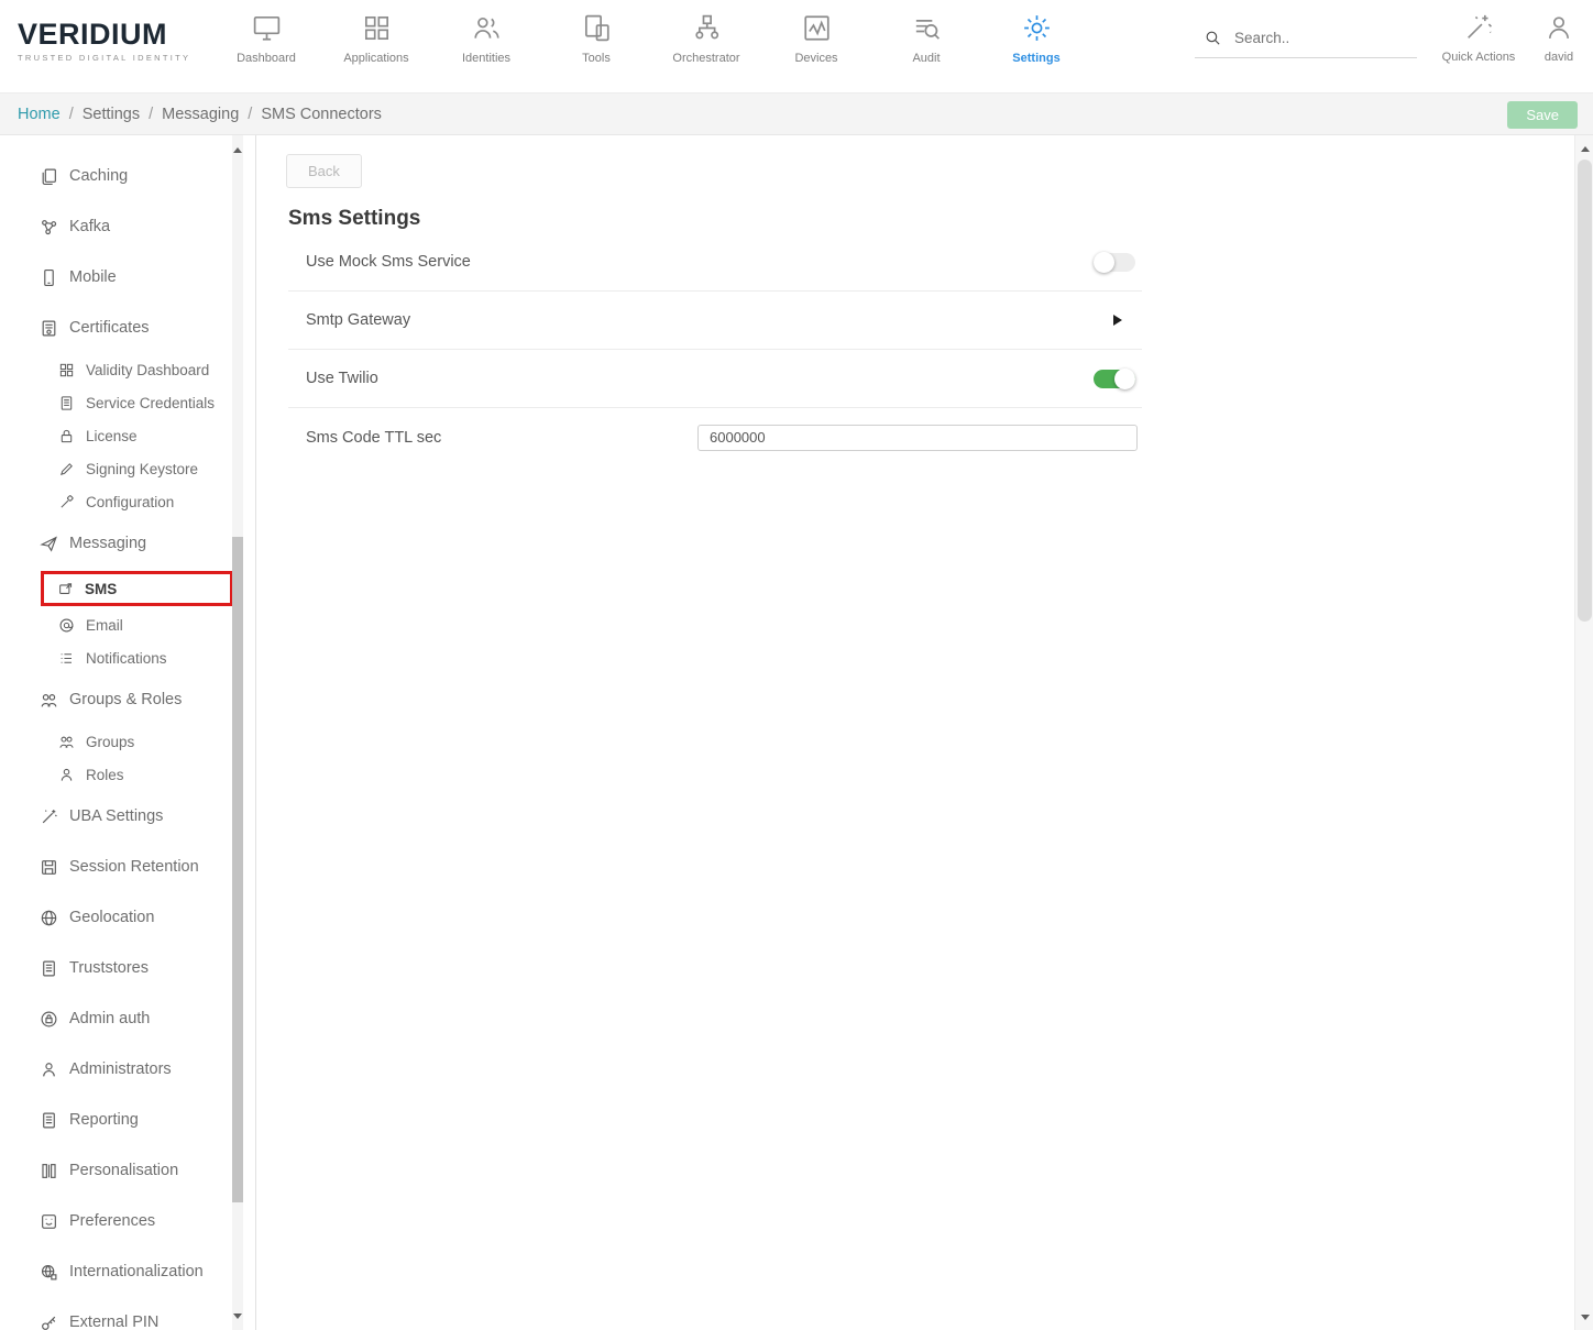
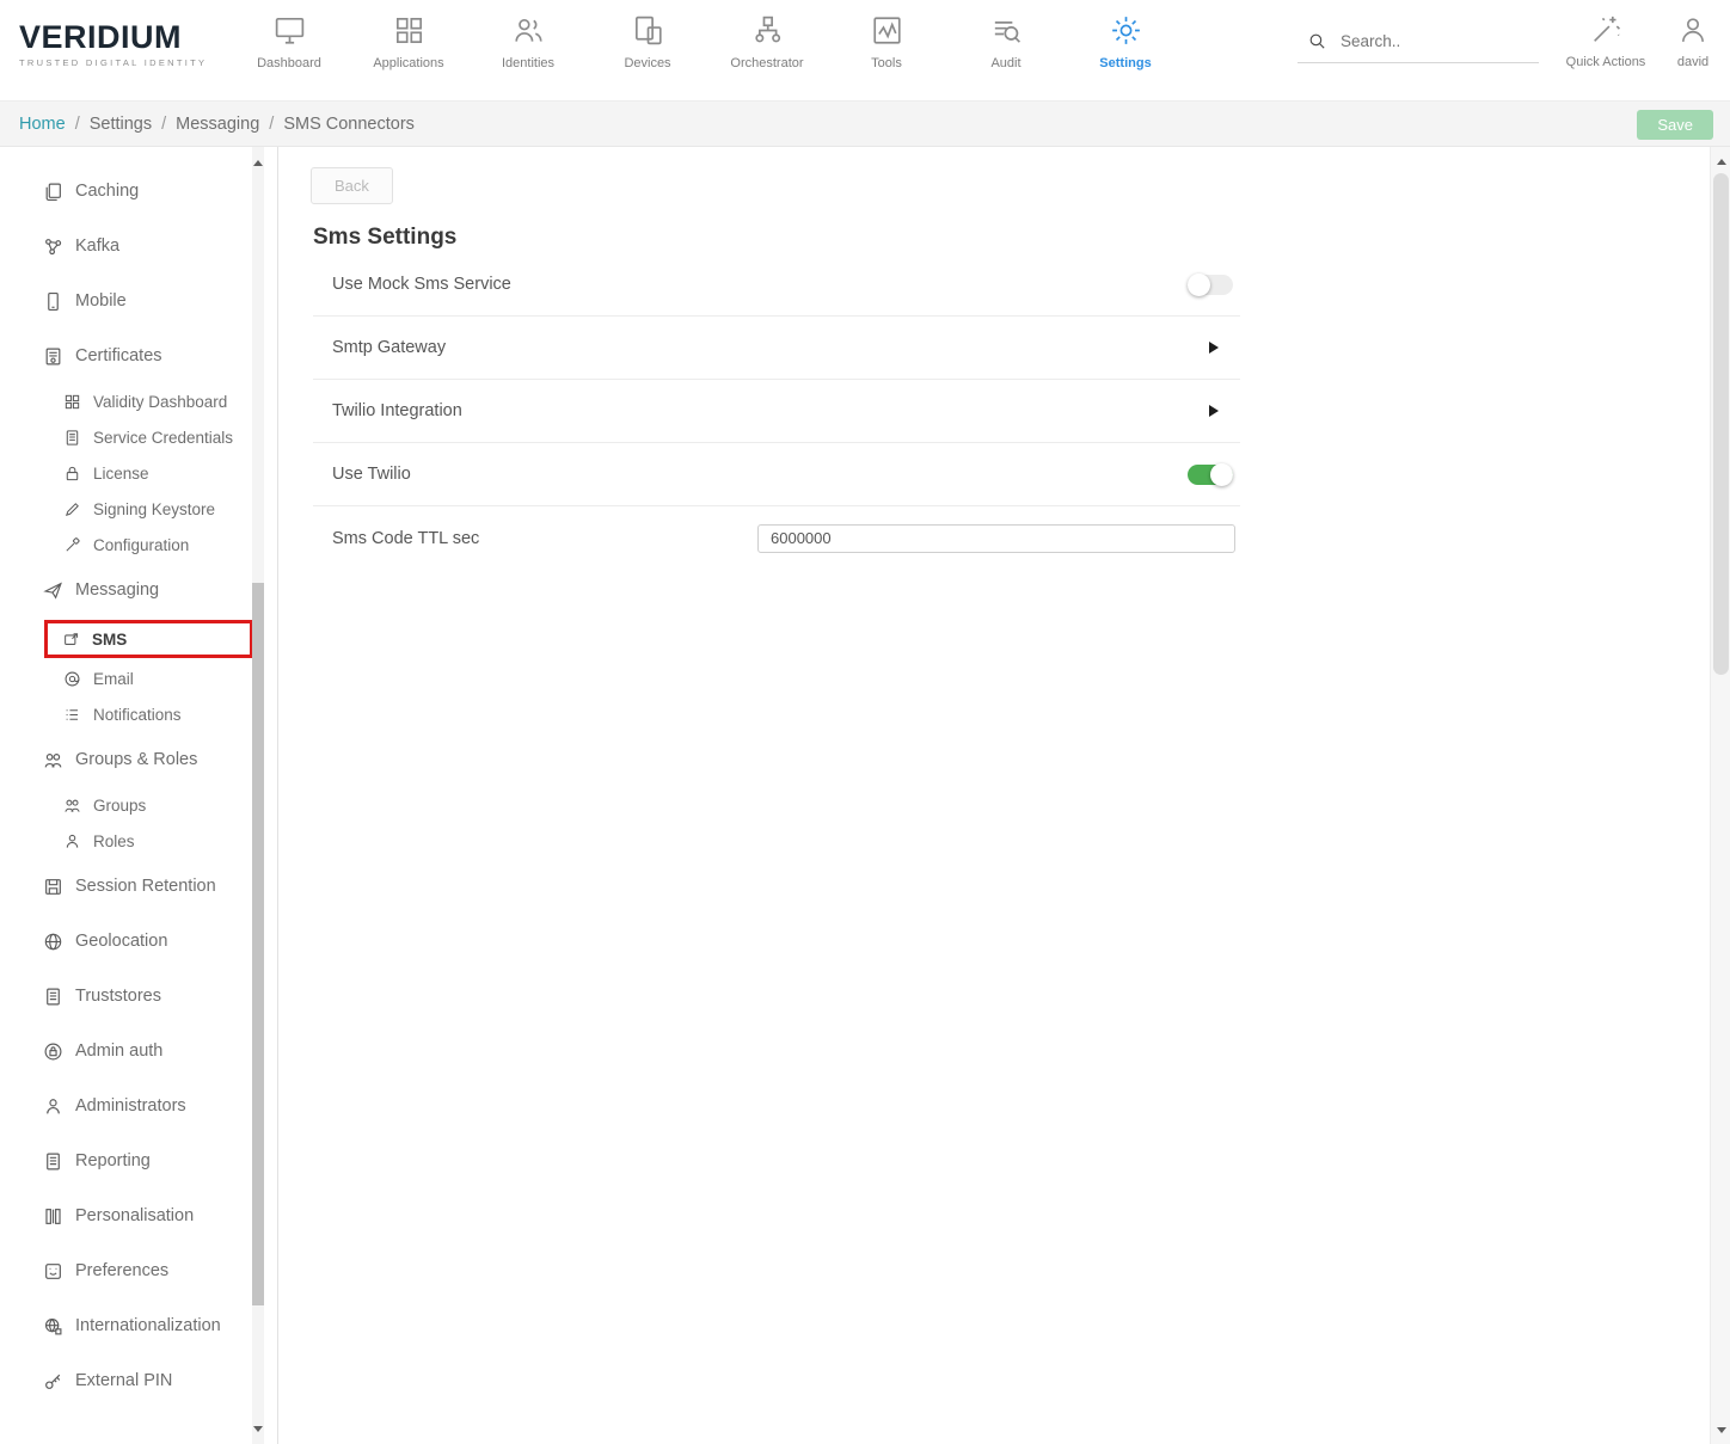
  VERIDIUM
  TRUSTED DIGITAL IDENTITY
  Dashboard
  Applications
  Identities
- Tools
+ Devices
  Orchestrator
- Devices
+ Tools
  Audit
  Settings
  Search..
  Quick Actions
  david
  Home
  /
  Settings
  /
  Messaging
  /
  SMS Connectors
  Save
  Caching
  Kafka
  Mobile
  Certificates
  Validity Dashboard
  Service Credentials
  License
  Signing Keystore
  Configuration
  Messaging
  SMS
  Email
  Notifications
  Groups & Roles
  Groups
  Roles
- UBA Settings
  Session Retention
  Geolocation
  Truststores
  Admin auth
  Administrators
  Reporting
  Personalisation
  Preferences
  Internationalization
  External PIN
  Back
  Sms Settings
  Use Mock Sms Service
  Smtp Gateway
+ Twilio Integration
  Use Twilio
  Sms Code TTL sec
  6000000
